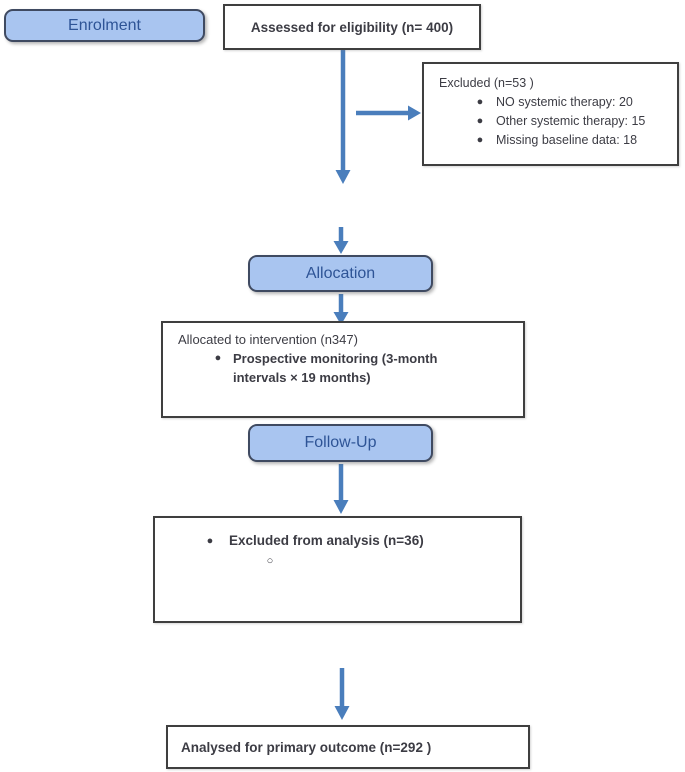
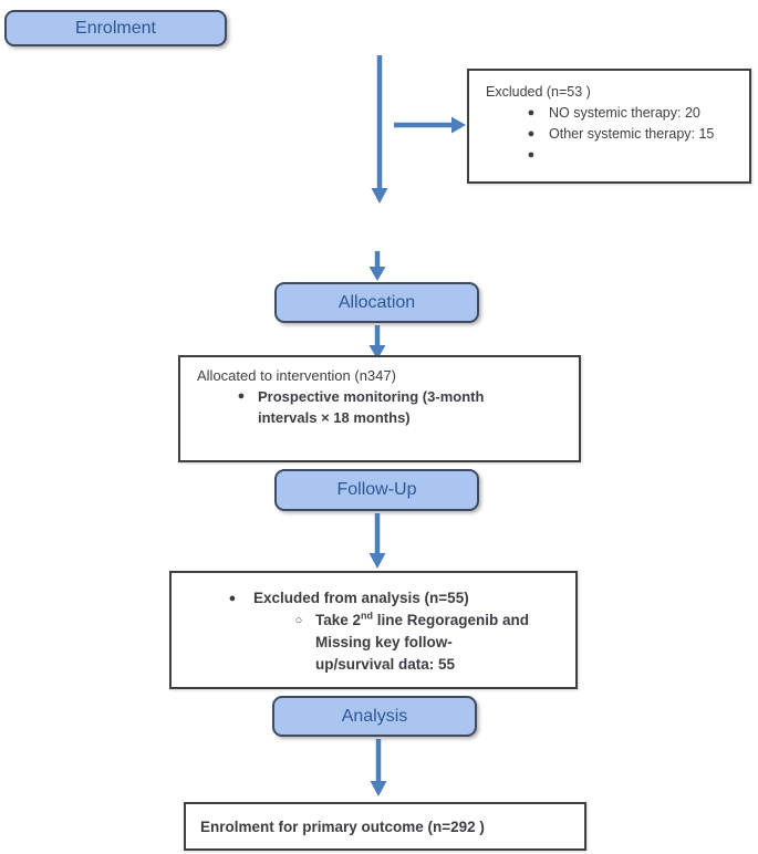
  Enrolment
- Assessed for eligibility (n= 400)
  Excluded (n=53 )
  ●
  NO systemic therapy: 20
  ●
  Other systemic therapy: 15
  ●
- Missing baseline data: 18
  Allocation
  Allocated to intervention (n347)
  ●
- Prospective monitoring (3-month intervals × 19 months)
+ Prospective monitoring (3-month intervals × 18 months)
  Follow-Up
  ●
- Excluded from analysis (n=36)
+ Excluded from analysis (n=55)
  ○
+ Take 2nd line Regoragenib and Missing key follow-up/survival data: 55
+ Analysis
- Analysed for primary outcome (n=292 )
+ Enrolment for primary outcome (n=292 )
